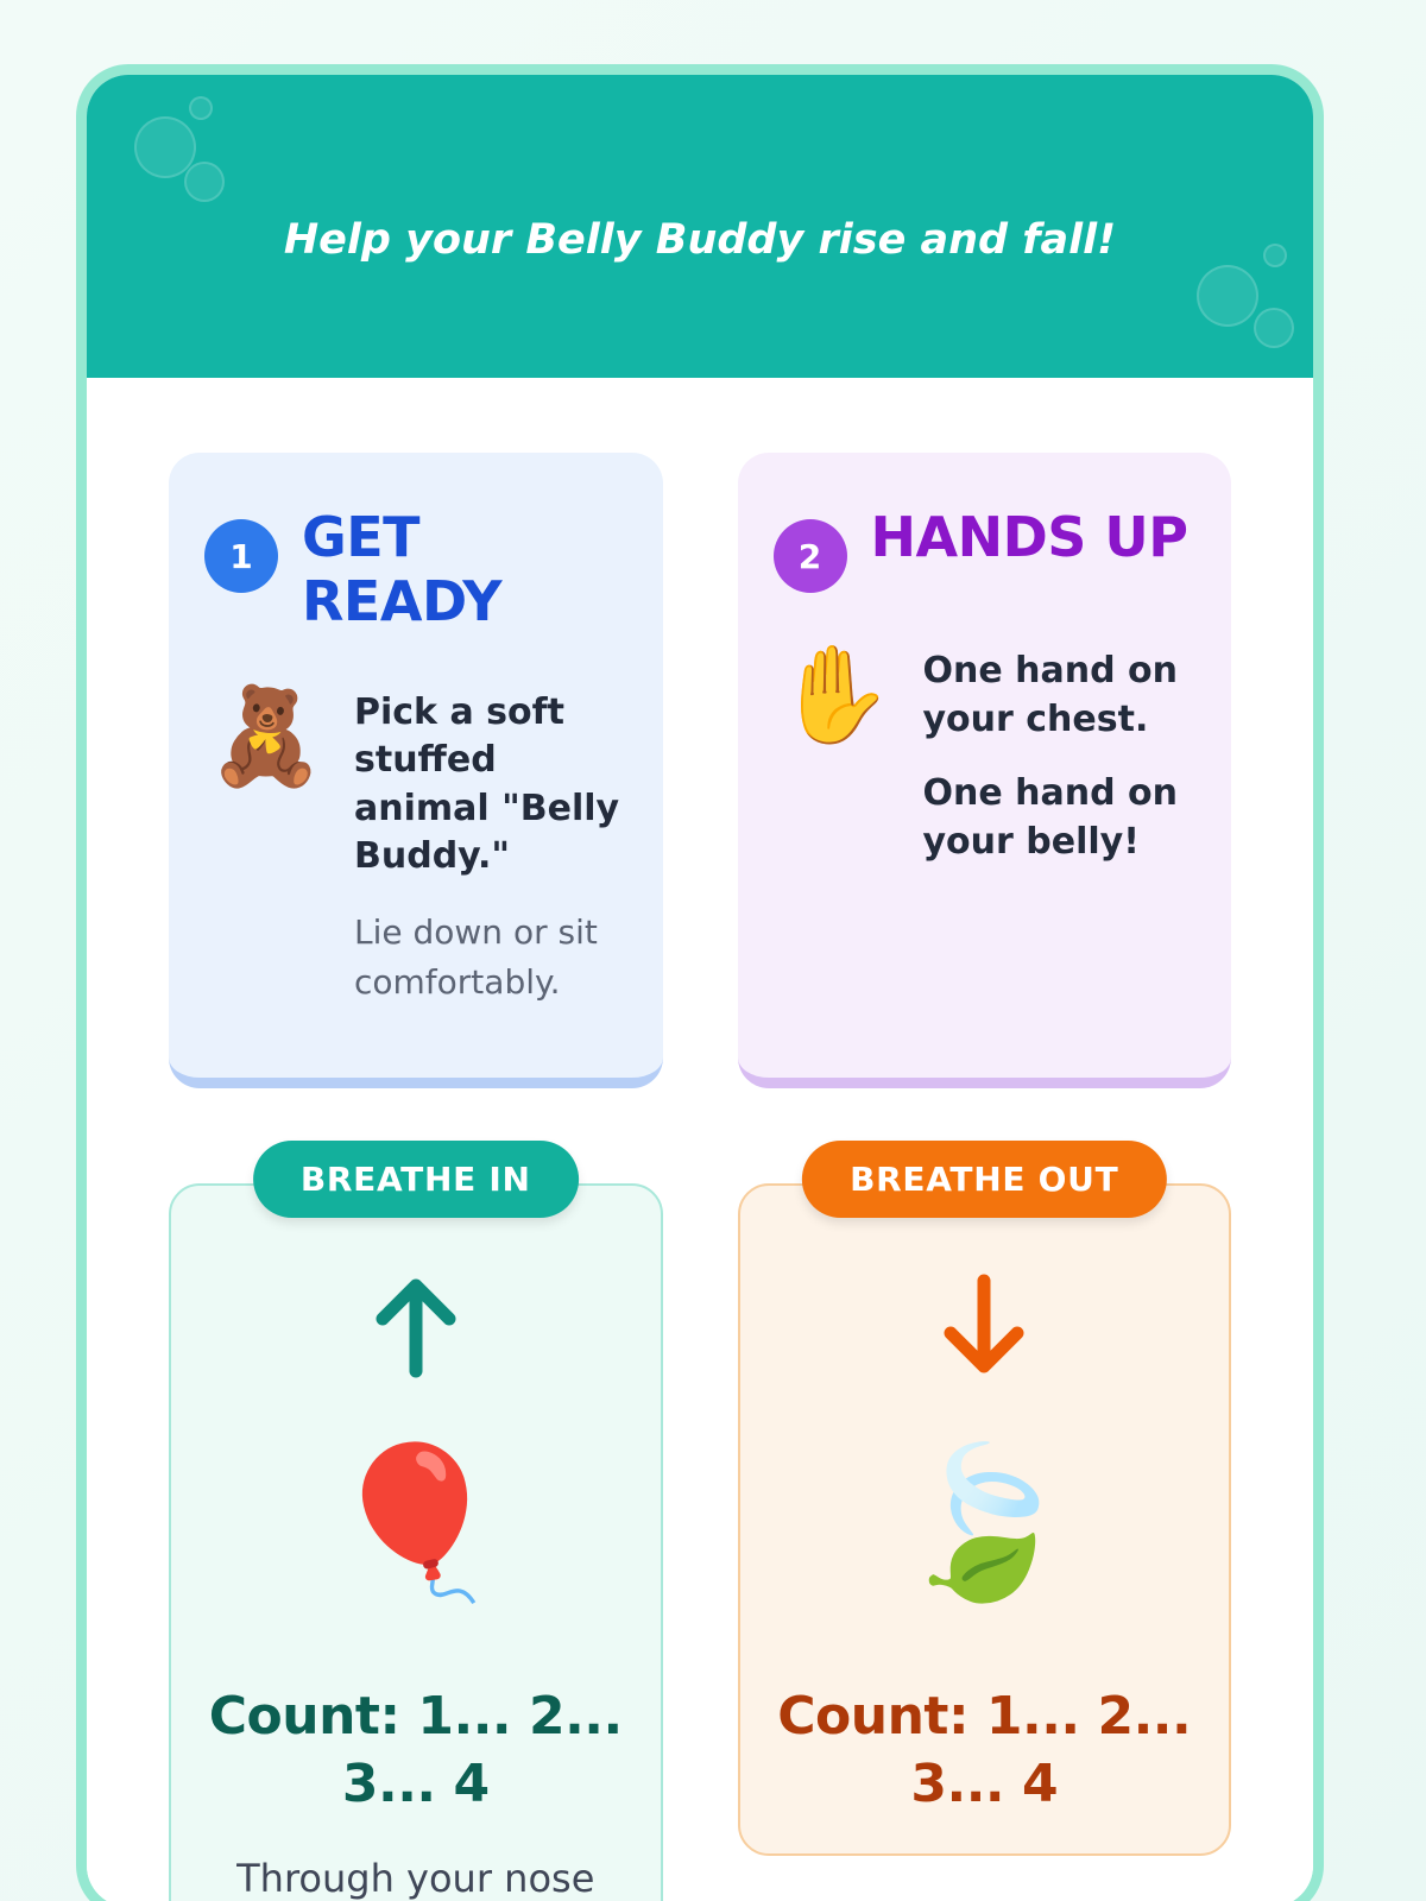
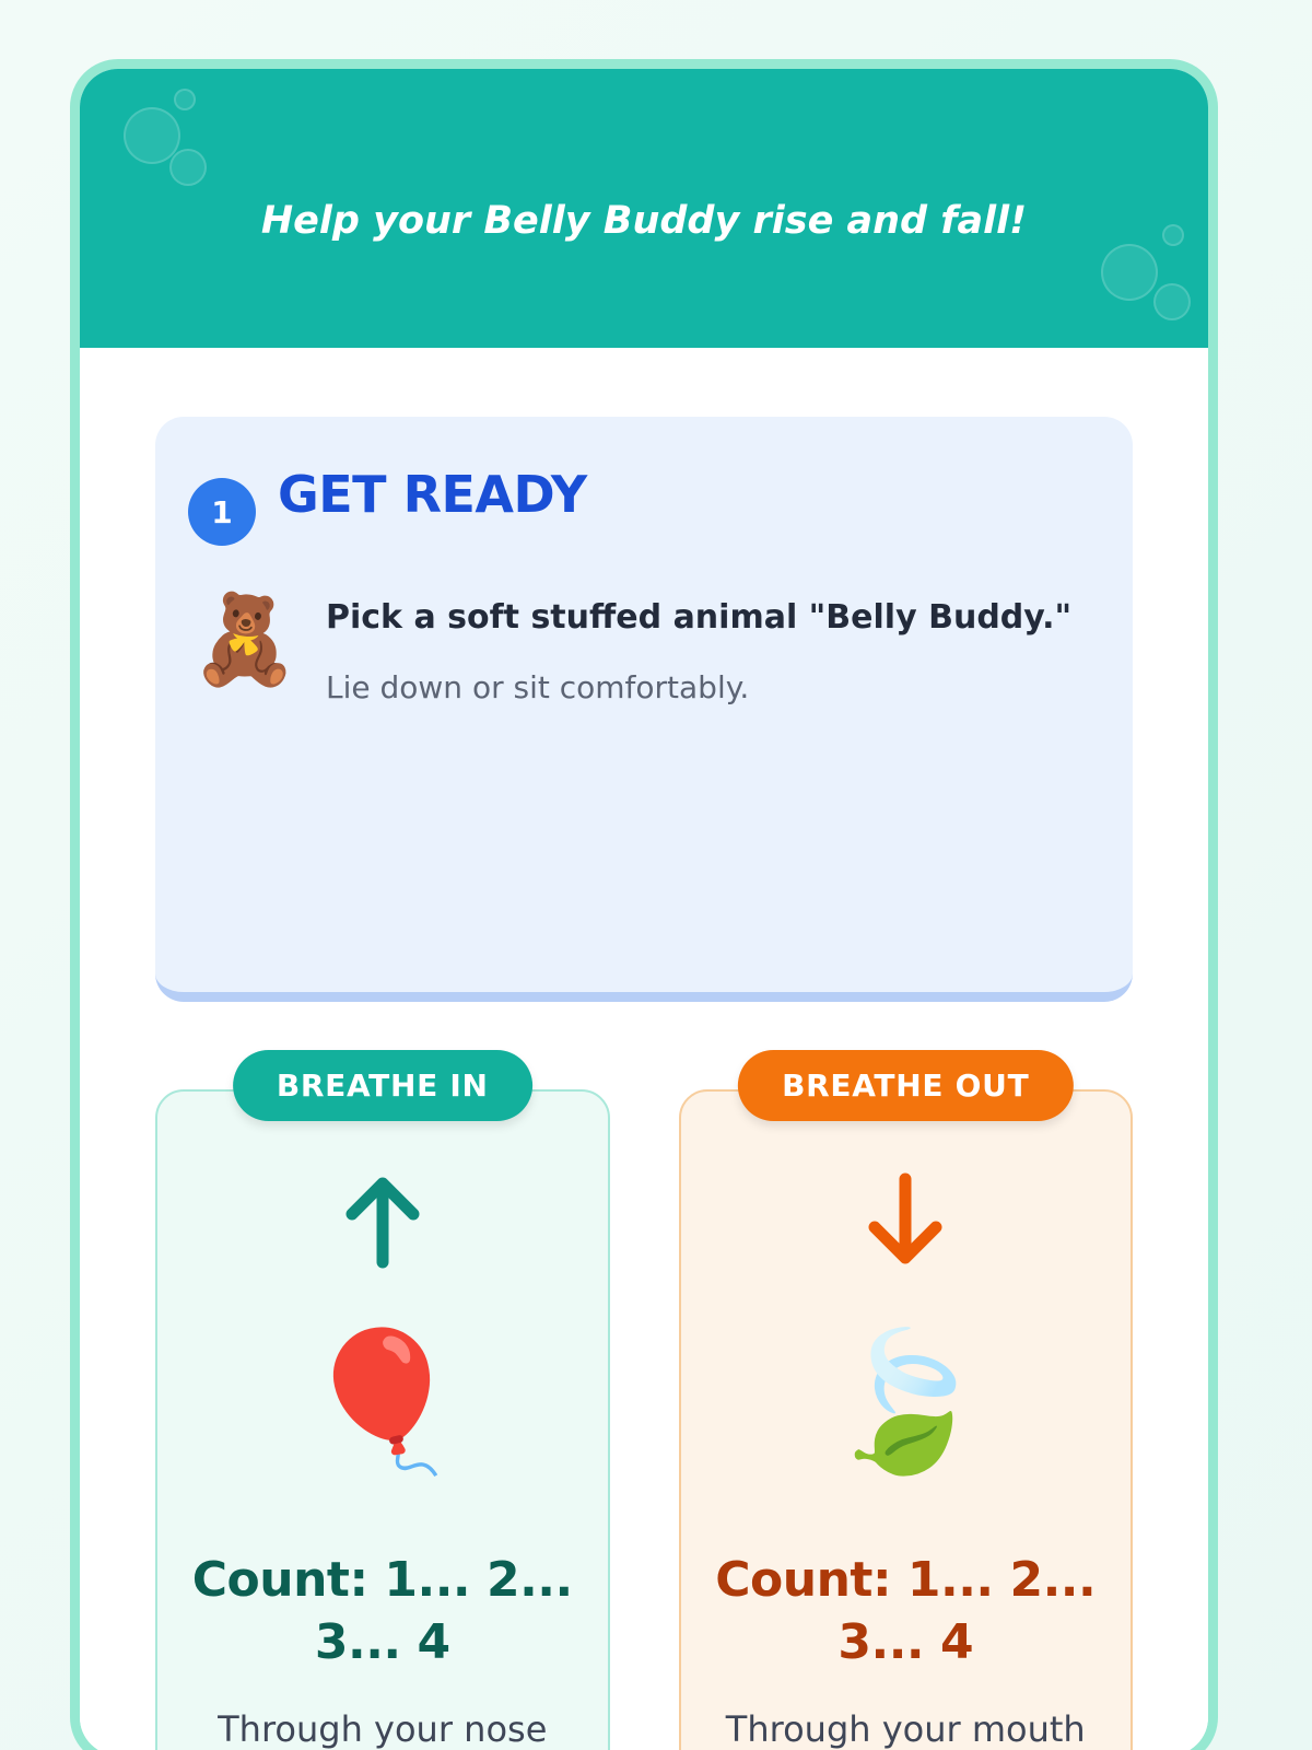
  Help your Belly Buddy rise and fall!
  1
  GET READY
  🧸
  Pick a soft stuffed animal "Belly Buddy."
  Lie down or sit comfortably.
- 2
- HANDS UP
- ✋
- One hand on your chest.
- One hand on your belly!
  BREATHE IN
  🎈
  Count: 1... 2... 3... 4
  Through your nose
  BREATHE OUT
  🍃
  Count: 1... 2... 3... 4
+ Through your mouth
